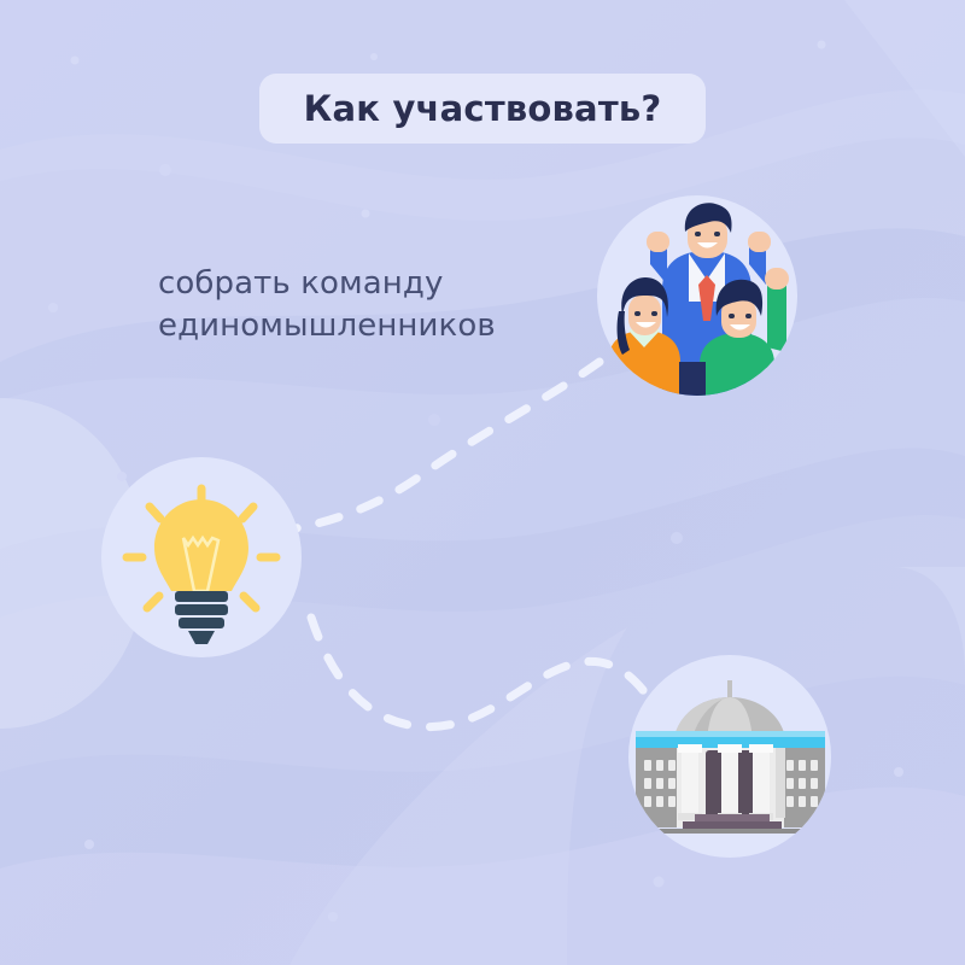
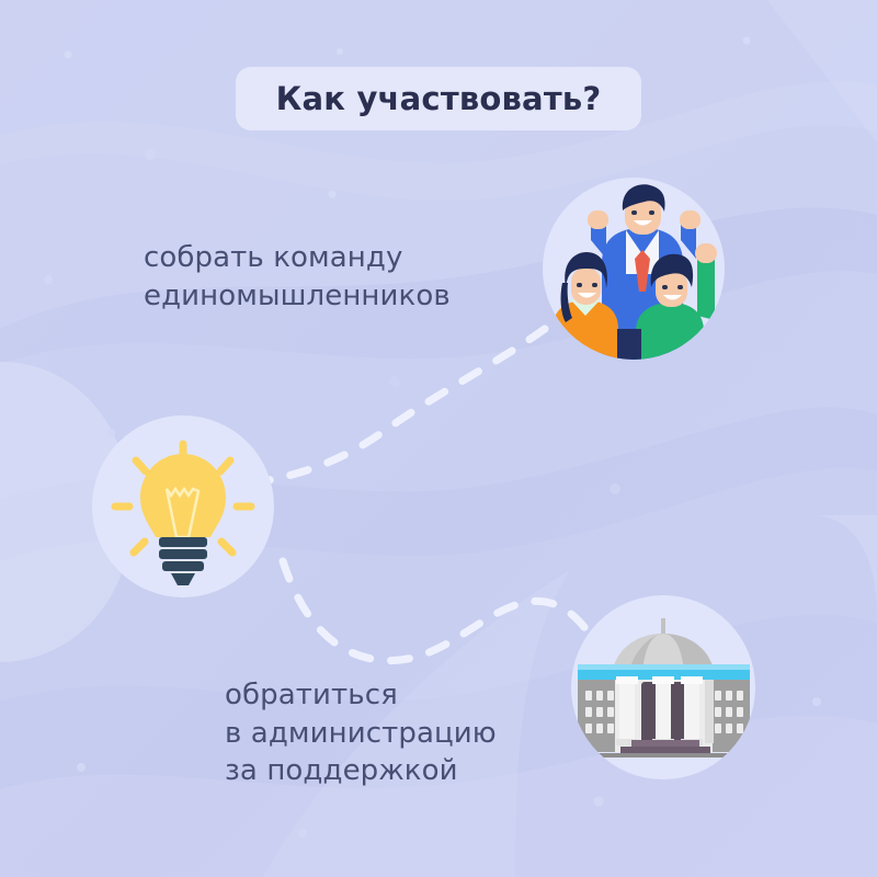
  Как участвовать?
  собрать команду
  единомышленников
+ обратиться
+ в администрацию
+ за поддержкой
